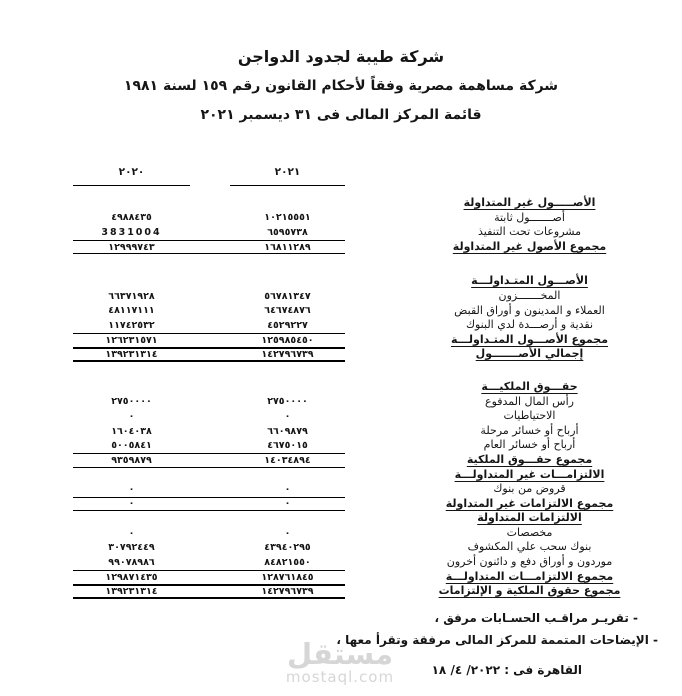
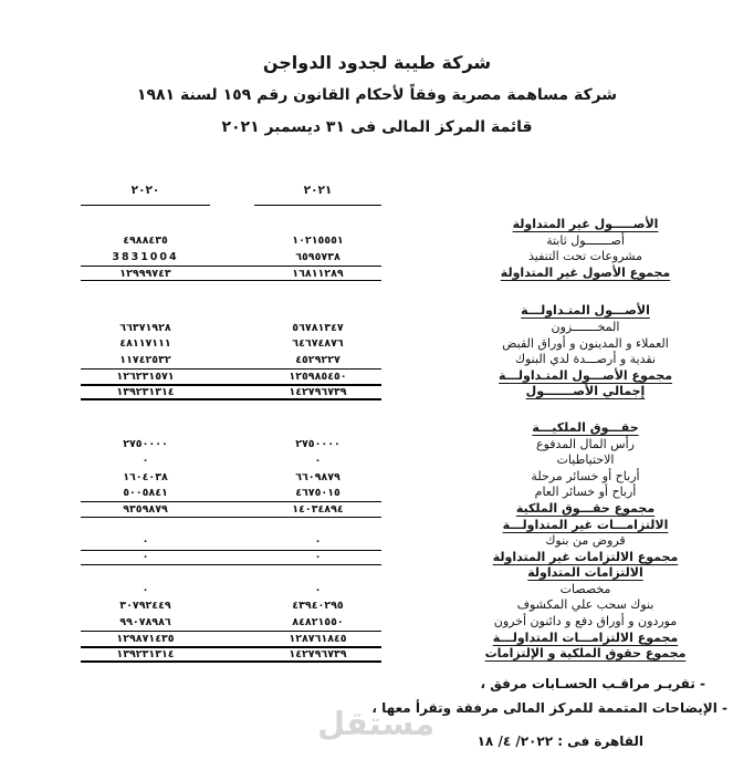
  شركة طيبة لجدود الدواجن
  شركة مساهمة مصرية وفقاً لأحكام القانون رقم ١٥٩ لسنة ١٩٨١
  قائمة المركز المالى فى ٣١ ديسمبر ٢٠٢١
  ٢٠٢٠
  ٢٠٢١
  الأصـــــول غير المتداولة
  ٤٩٨٨٤٣٥
  ١٠٢١٥٥٥١
  أصـــــــول ثابتة
  3831004
  ٦٥٩٥٧٣٨
  مشروعات تحت التنفيذ
  ١٢٩٩٩٧٤٣
  ١٦٨١١٢٨٩
  مجموع الأصول غير المتداولة
  الأصـــول المتـداولـــة
  ٦٦٣٧١٩٢٨
  ٥٦٧٨١٣٤٧
  المخـــــــزون
  ٤٨١١٧١١١
  ٦٤٦٧٤٨٧٦
  العملاء و المدينون و أوراق القبض
  ١١٧٤٢٥٣٢
  ٤٥٢٩٢٢٧
  نقدية و أرصـــدة لدي البنوك
  ١٢٦٢٣١٥٧١
  ١٢٥٩٨٥٤٥٠
  مجموع الأصـــول المتـداولـــة
  ١٣٩٢٣١٣١٤
  ١٤٢٧٩٦٧٣٩
  إجمالي الأصـــــــول
  حقـــوق الملكيـــة
  ٢٧٥٠٠٠٠
  ٢٧٥٠٠٠٠
  رأس المال المدفوع
  ٠
  ٠
  الاحتياطيات
  ١٦٠٤٠٣٨
  ٦٦٠٩٨٧٩
  أرباح أو خسائر مرحلة
  ٥٠٠٥٨٤١
  ٤٦٧٥٠١٥
  أرباح أو خسائر العام
  ٩٣٥٩٨٧٩
  ١٤٠٣٤٨٩٤
  مجموع حقـــوق الملكية
  الالتزامـــات غير المتداولـــة
  ٠
  ٠
  قروض من بنوك
  ٠
  ٠
  مجموع الالتزامات غير المتداولة
  الالتزامات المتداولة
  ٠
  ٠
  مخصصات
  ٣٠٧٩٢٤٤٩
  ٤٣٩٤٠٢٩٥
  بنوك سحب علي المكشوف
  ٩٩٠٧٨٩٨٦
  ٨٤٨٢١٥٥٠
  موردون و أوراق دفع و دائنون أخرون
  ١٢٩٨٧١٤٣٥
  ١٢٨٧٦١٨٤٥
  مجموع الالتزامـــات المتداولـــة
  ١٣٩٢٣١٣١٤
  ١٤٢٧٩٦٧٣٩
  مجموع حقوق الملكية و الإلتزامات
  - تقريـر مراقـب الحسـابات مرفق ،
  - الإيضاحات المتممة للمركز المالى مرفقة وتقرأ معها ،
  القاهرة فى : ٢٠٢٢/ ٤/ ١٨
  مستقل
- mostaql.com
